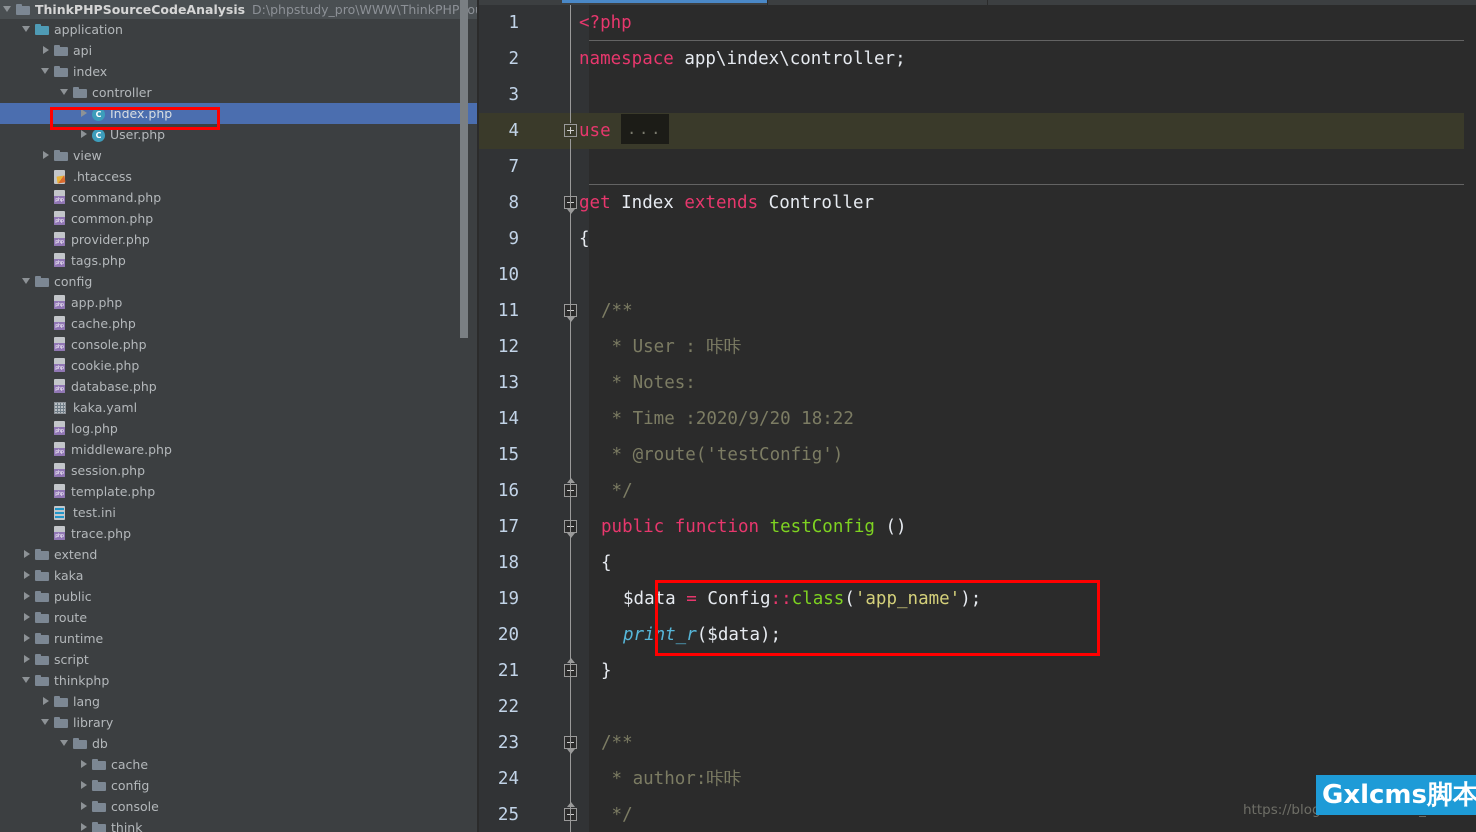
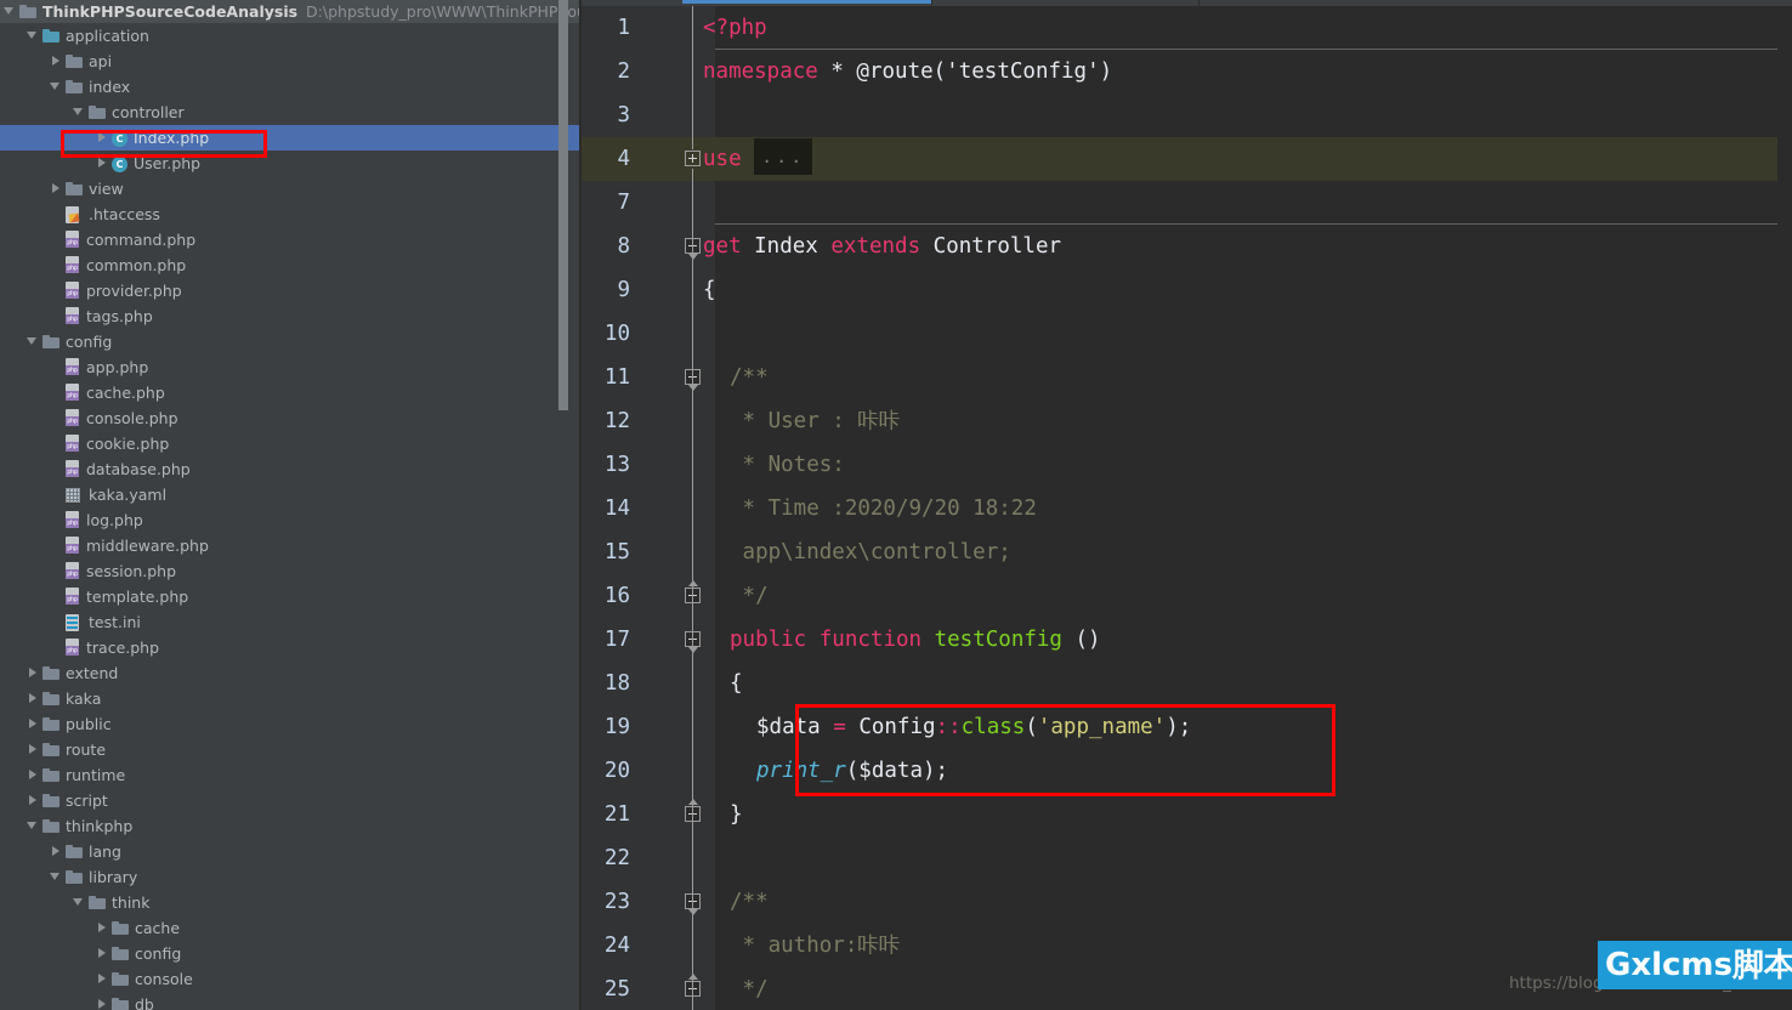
  ThinkPHPSourceCodeAnalysis
  D:\phpstudy_pro\WWW\ThinkPHPo
  application
  api
  index
  controller
  Index.php
  User.php
  view
  .htaccess
  command.php
  common.php
  provider.php
  tags.php
  config
  app.php
  cache.php
  console.php
  cookie.php
  database.php
  kaka.yaml
  log.php
  middleware.php
  session.php
  template.php
  test.ini
  trace.php
  extend
  kaka
  public
  route
  runtime
  script
  thinkphp
  lang
  library
- db
+ think
  cache
  config
  console
- think
+ db
  1
  <?php
  2
- namespace app\index\controller;
+ namespace * @route('testConfig')
  3
  4
  use ...
  7
  8
  get Index extends Controller
  9
  {
  10
  11
  /**
  12
  * User : 咔咔
  13
  * Notes:
  14
  * Time :2020/9/20 18:22
  15
- * @route('testConfig')
+ app\index\controller;
  16
  */
  17
  public function testConfig ()
  18
  {
  19
  $data = Config::class('app_name');
  20
  print_r($data);
  21
  }
  22
  23
  /**
  24
  * author:咔咔
  25
  */
  Gxlcms脚本
